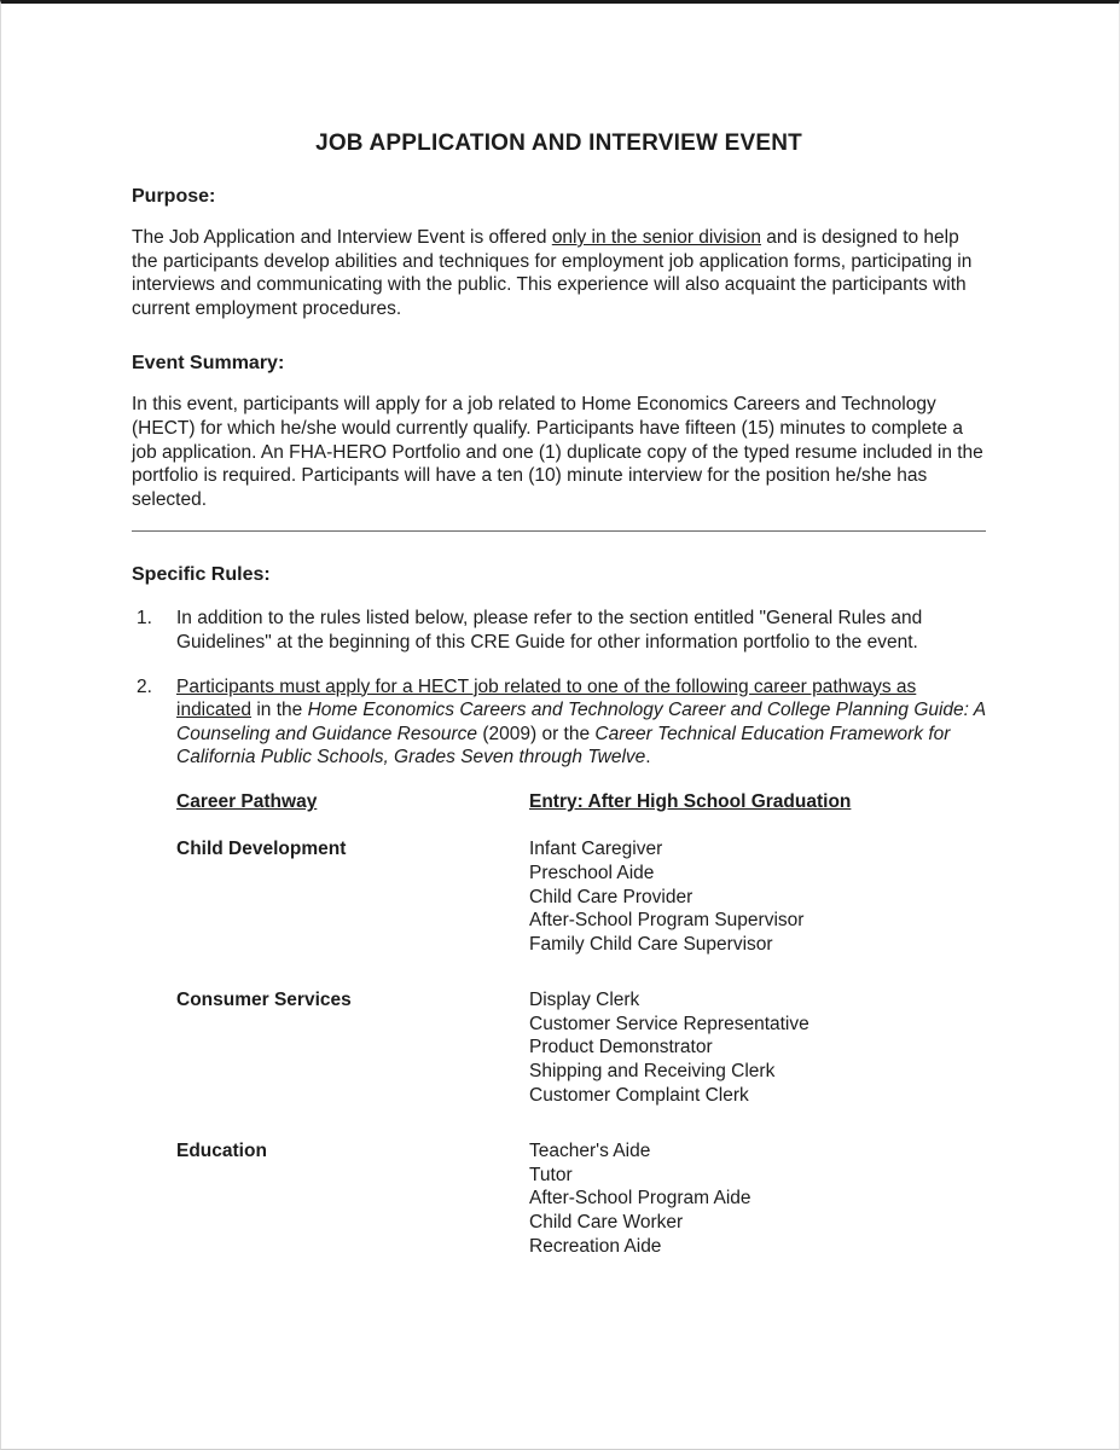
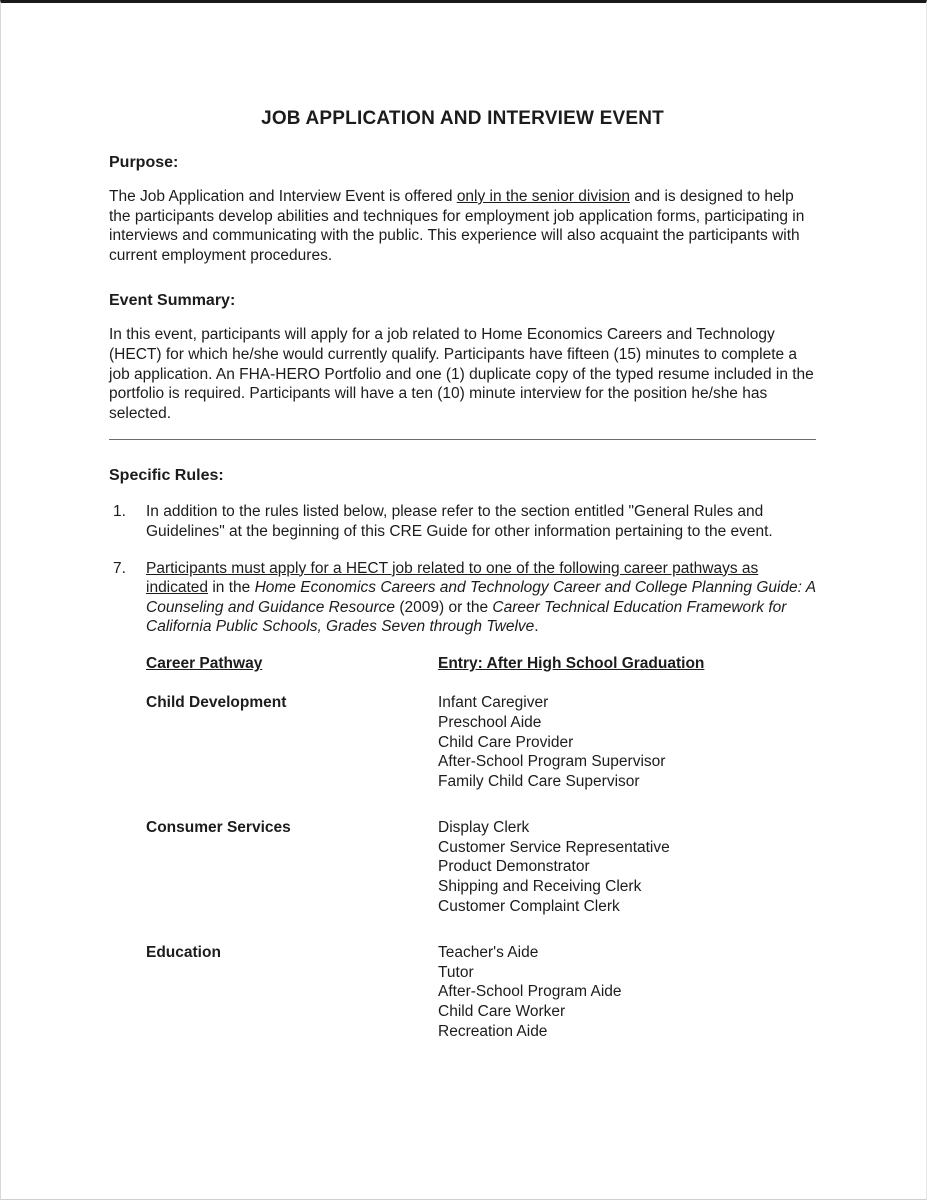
  JOB APPLICATION AND INTERVIEW EVENT
  Purpose:
  The Job Application and Interview Event is offered only in the senior division and is designed to help the participants develop abilities and techniques for employment job application forms, participating in interviews and communicating with the public. This experience will also acquaint the participants with current employment procedures.
  Event Summary:
  In this event, participants will apply for a job related to Home Economics Careers and Technology (HECT) for which he/she would currently qualify. Participants have fifteen (15) minutes to complete a job application. An FHA-HERO Portfolio and one (1) duplicate copy of the typed resume included in the portfolio is required. Participants will have a ten (10) minute interview for the position he/she has selected.
  Specific Rules:
  1.
- In addition to the rules listed below, please refer to the section entitled "General Rules and Guidelines" at the beginning of this CRE Guide for other information portfolio to the event.
+ In addition to the rules listed below, please refer to the section entitled "General Rules and Guidelines" at the beginning of this CRE Guide for other information pertaining to the event.
- 2.
+ 7.
  Participants must apply for a HECT job related to one of the following career pathways as indicated in the Home Economics Careers and Technology Career and College Planning Guide: A Counseling and Guidance Resource (2009) or the Career Technical Education Framework for California Public Schools, Grades Seven through Twelve.
  Career Pathway
  Entry: After High School Graduation
  Child Development
  Infant Caregiver
  Preschool Aide
  Child Care Provider
  After-School Program Supervisor
  Family Child Care Supervisor
  Consumer Services
  Display Clerk
  Customer Service Representative
  Product Demonstrator
  Shipping and Receiving Clerk
  Customer Complaint Clerk
  Education
  Teacher's Aide
  Tutor
  After-School Program Aide
  Child Care Worker
  Recreation Aide
